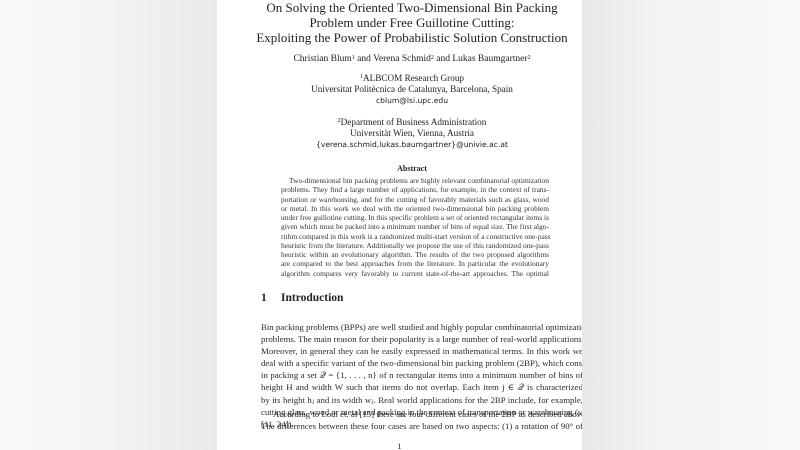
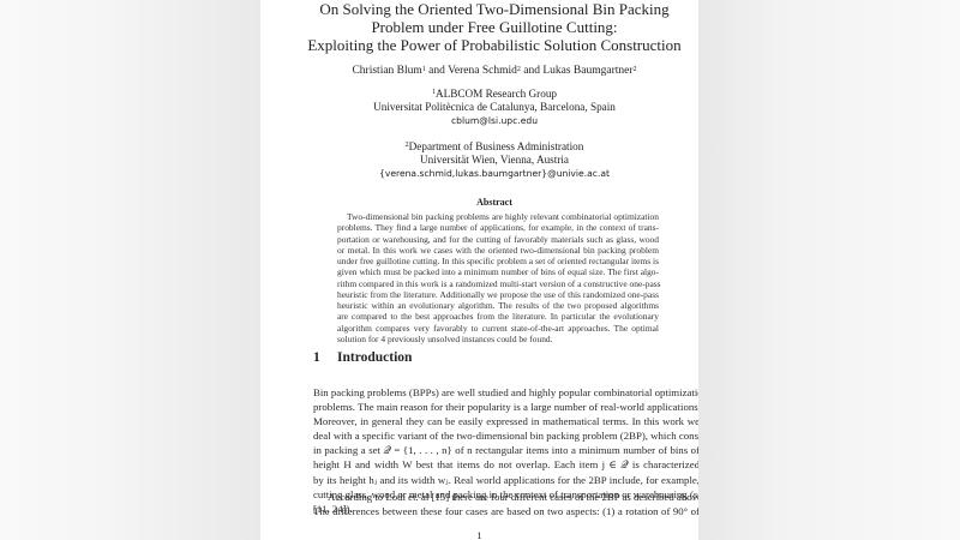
  On Solving the Oriented Two-Dimensional Bin Packing
  Problem under Free Guillotine Cutting:
  Exploiting the Power of Probabilistic Solution Construction
  Christian Blum and Verena Schmid and Lukas Baumgartner
  ALBCOM Research Group
  Universitat Politècnica de Catalunya, Barcelona, Spain
  cblum@lsi.upc.edu
  Department of Business Administration
  Universität Wien, Vienna, Austria
  {verena.schmid,lukas.baumgartner}@univie.ac.at
  Abstract
  Two-dimensional bin packing problems are highly relevant combinatorial optimization
  problems. They find a large number of applications, for example, in the context of trans-
  portation or warehousing, and for the cutting of favorably materials such as glass, wood
- or metal. In this work we deal with the oriented two-dimensional bin packing problem
+ or metal. In this work we cases with the oriented two-dimensional bin packing problem
  under free guillotine cutting. In this specific problem a set of oriented rectangular items is
  given which must be packed into a minimum number of bins of equal size. The first algo-
  rithm compared in this work is a randomized multi-start version of a constructive one-pass
  heuristic from the literature. Additionally we propose the use of this randomized one-pass
  heuristic within an evolutionary algorithm. The results of the two proposed algorithms
  are compared to the best approaches from the literature. In particular the evolutionary
  algorithm compares very favorably to current state-of-the-art approaches. The optimal
+ solution for 4 previously unsolved instances could be found.
  1 Introduction
  Bin packing problems (BPPs) are well studied and highly popular combinatorial optimizati
  problems. The main reason for their popularity is a large number of real-world applications
  Moreover, in general they can be easily expressed in mathematical terms. In this work we
  deal with a specific variant of the two-dimensional bin packing problem (2BP), which cons
  in packing a set 𝒬 = {1, . . . , n} of n rectangular items into a minimum number of bins of
- height H and width W such that items do not overlap. Each item j ∈ 𝒬 is characterized
+ height H and width W best that items do not overlap. Each item j ∈ 𝒬 is characterized
  by its height hⱼ and its width wⱼ. Real world applications for the 2BP include, for example,
  cutting glass, wood or metal and packing in the context of transportation or warehousing (s
  [11, 24]).
  According to Lodi et. al [15] there are four different cases of the 2BP as described abov
  The differences between these four cases are based on two aspects: (1) a rotation of 90° of
  1
